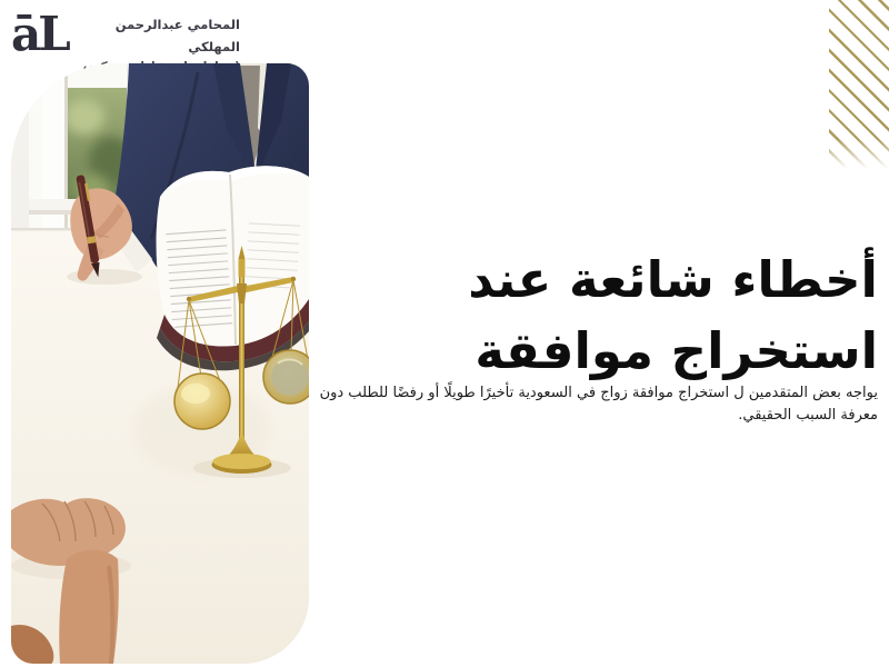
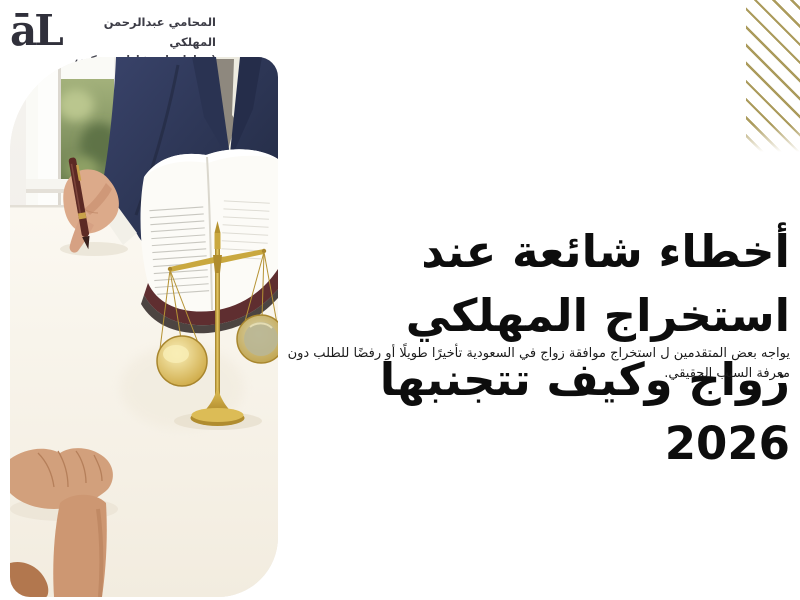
  āL
  المحامي عبدالرحمن المهلكي
- أخطاء شائعة عند استخراج موافقة
+ أخطاء شائعة عند استخراج المهلكي
+ زواج وكيف تتجنبها 2026
  يواجه بعض المتقدمين ل استخراج موافقة زواج في السعودية تأخيرًا طويلًا أو رفضًا للطلب دون معرفة السبب الحقيقي.
